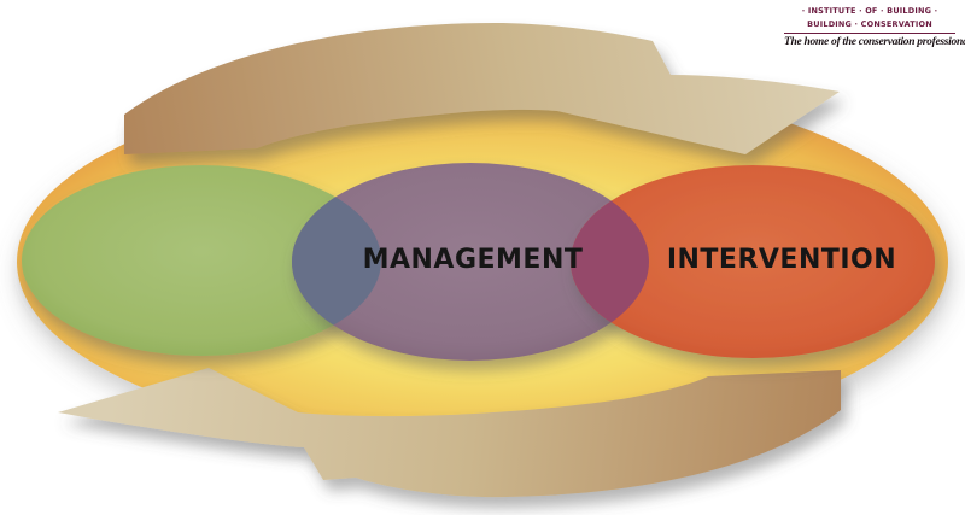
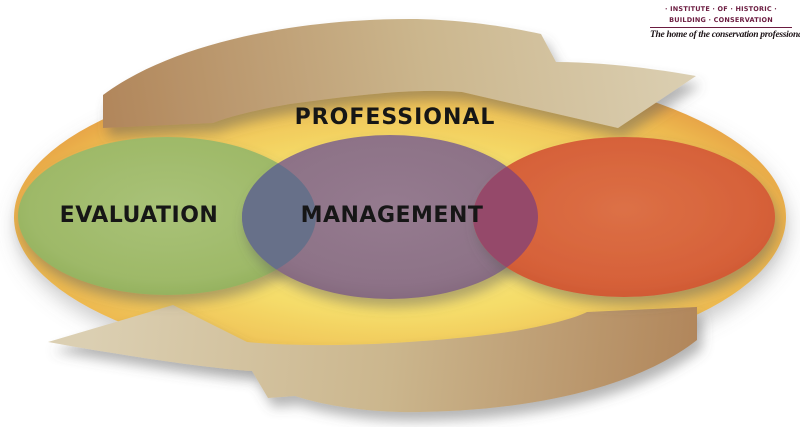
+ PROFESSIONAL
+ EVALUATION
  MANAGEMENT
- INTERVENTION
- · INSTITUTE · OF · BUILDING ·
+ · INSTITUTE · OF · HISTORIC ·
  BUILDING · CONSERVATION
  The home of the conservation profession
